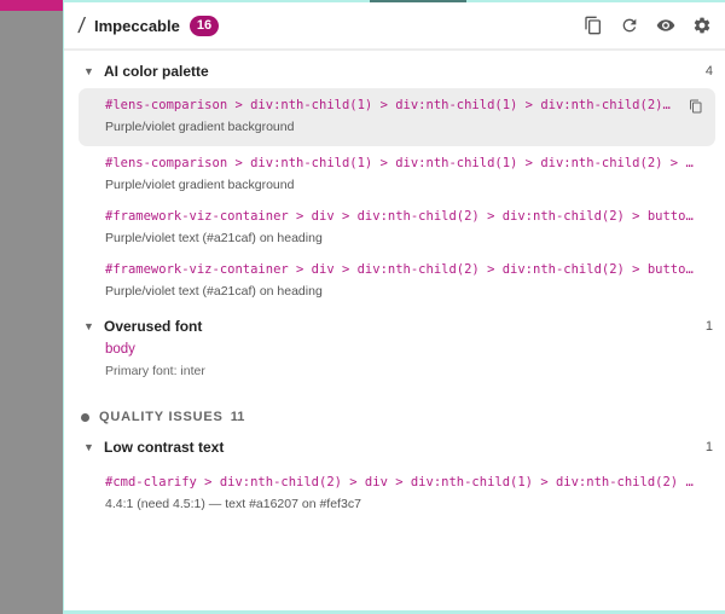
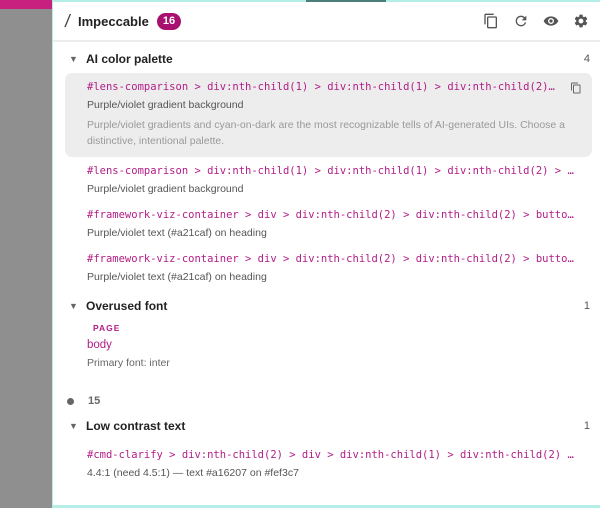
  Impeccable
  16
  ▼
  AI color palette
  4
  #lens-comparison > div:nth-child(1) > div:nth-child(1) > div:nth-child(2)
  Purple/violet gradient background
+ Purple/violet gradients and cyan-on-dark are the most recognizable tells of AI-generated UIs. Choose a distinctive, intentional palette.
  #lens-comparison > div:nth-child(1) > div:nth-child(1) > div:nth-child(2) > bu
  Purple/violet gradient background
  #framework-viz-container > div > div:nth-child(2) > div:nth-child(2) > button:
  Purple/violet text (#a21caf) on heading
  #framework-viz-container > div > div:nth-child(2) > div:nth-child(2) > button:
  Purple/violet text (#a21caf) on heading
  ▼
  Overused font
  1
+ PAGE
  body
  Primary font: inter
- QUALITY ISSUES
- 11
+ 15
  ▼
  Low contrast text
  1
  #cmd-clarify > div:nth-child(2) > div > div:nth-child(1) > div:nth-child(2) >
  4.4:1 (need 4.5:1) — text #a16207 on #fef3c7
